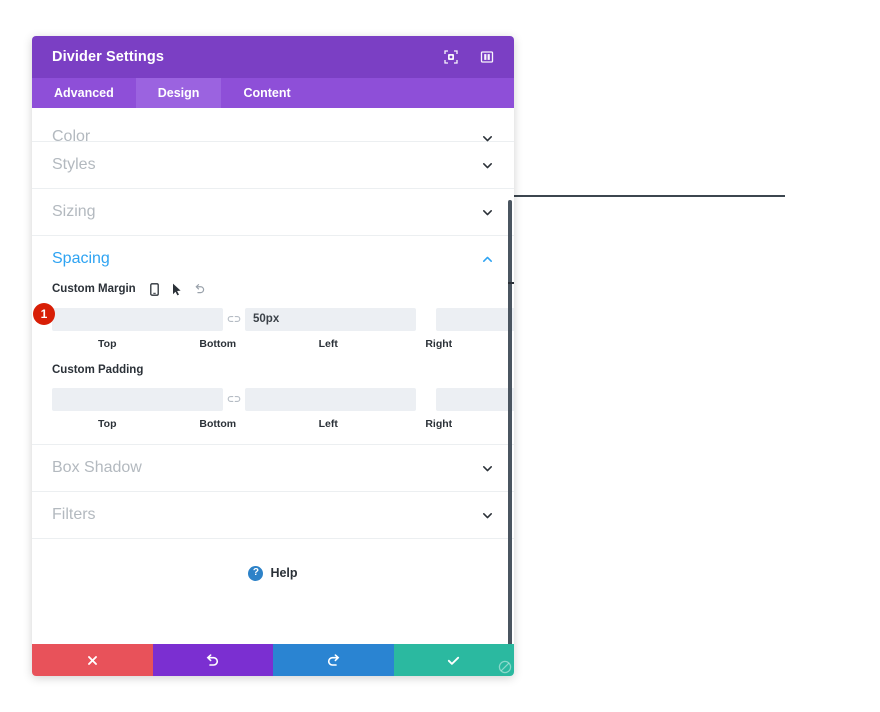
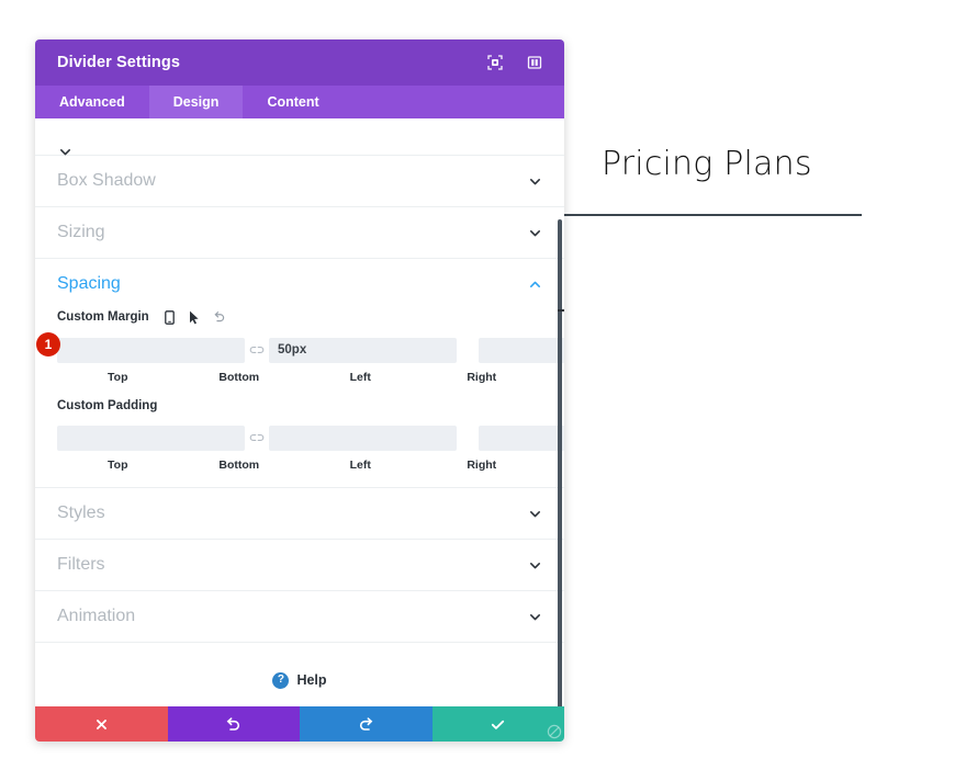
+ Pricing Plans
  Divider Settings
  Advanced
  Design
  Content
- Color
- Styles
+ Box Shadow
  Sizing
  Spacing
  Custom Margin
  50px
  Top
  Bottom
  Left
  Right
  Custom Padding
  Top
  Bottom
  Left
  Right
- Box Shadow
+ Styles
  Filters
+ Animation
  ?
  Help
  1
